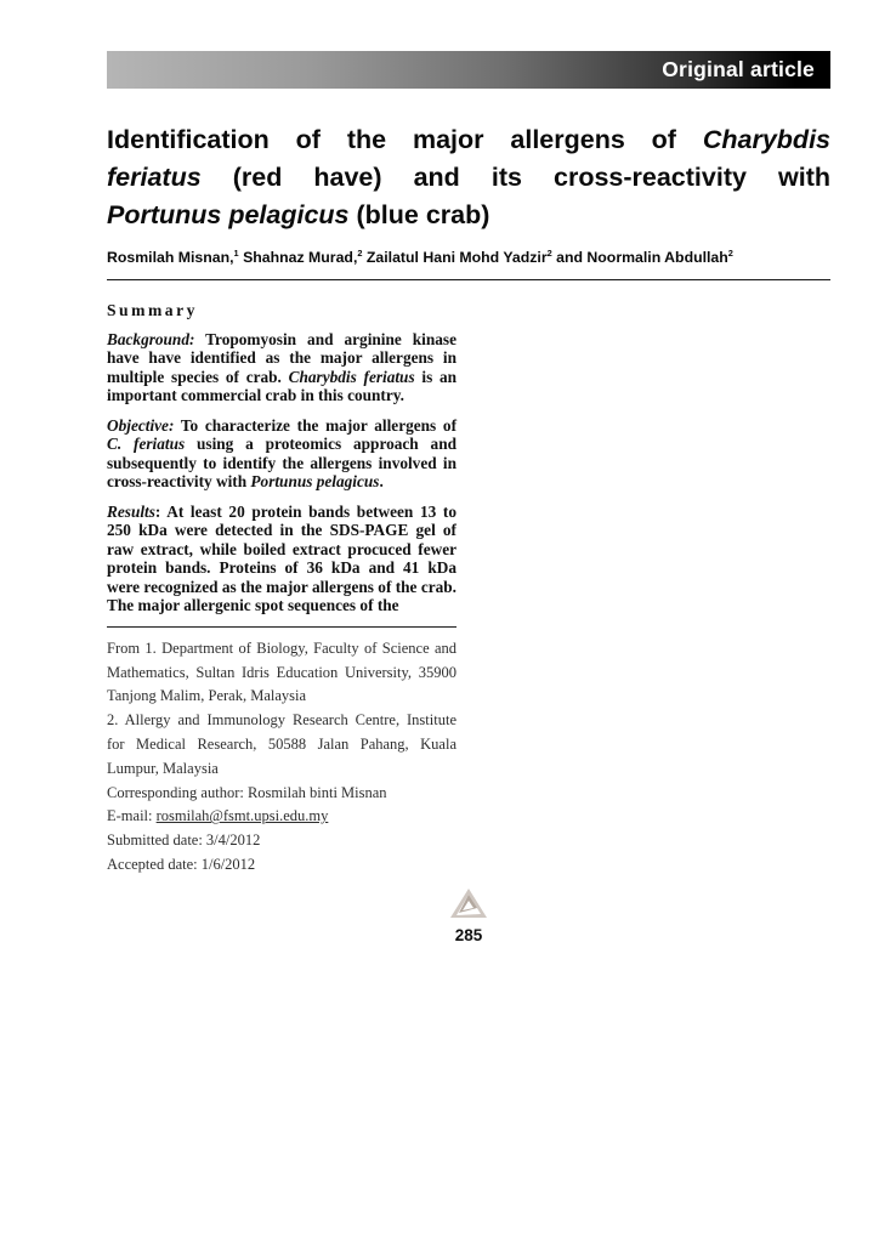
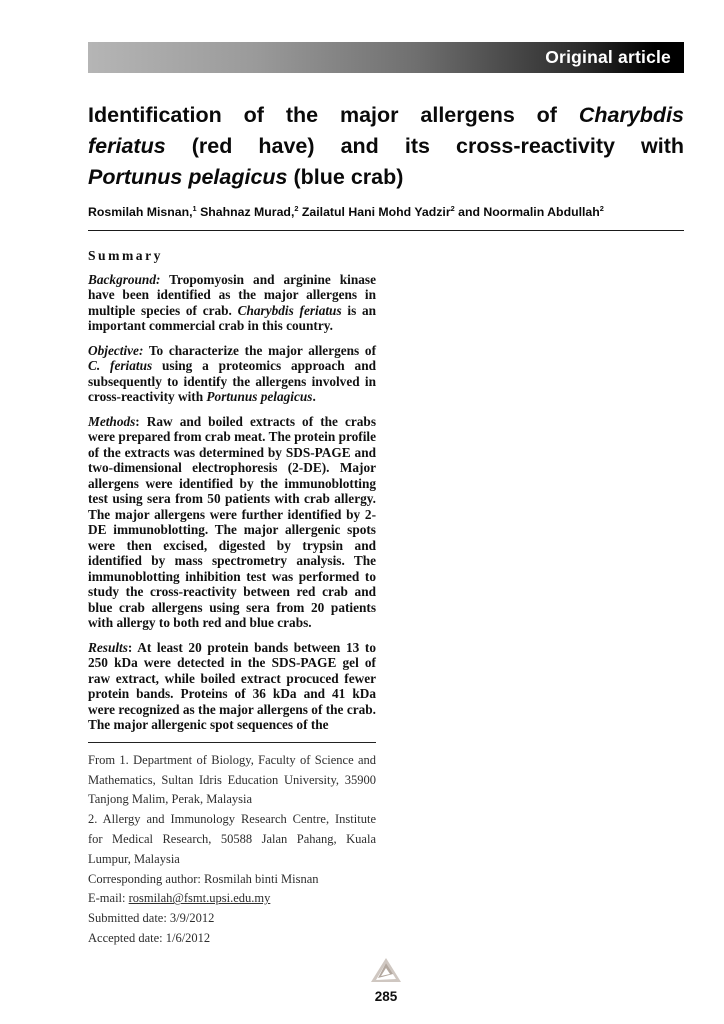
  Original article
  Identification of the major allergens of Charybdis
  feriatus (red have) and its cross-reactivity with
  Portunus pelagicus (blue crab)
  Rosmilah Misnan,1 Shahnaz Murad,2 Zailatul Hani Mohd Yadzir2 and Noormalin Abdullah2
  Summary
- Background: Tropomyosin and arginine kinase have have identified as the major allergens in multiple species of crab. Charybdis feriatus is an important commercial crab in this country.
+ Background: Tropomyosin and arginine kinase have been identified as the major allergens in multiple species of crab. Charybdis feriatus is an important commercial crab in this country.
  Objective: To characterize the major allergens of C. feriatus using a proteomics approach and subsequently to identify the allergens involved in cross-reactivity with Portunus pelagicus.
+ Methods: Raw and boiled extracts of the crabs were prepared from crab meat. The protein profile of the extracts was determined by SDS-PAGE and two-dimensional electrophoresis (2-DE). Major allergens were identified by the immunoblotting test using sera from 50 patients with crab allergy. The major allergens were further identified by 2-DE immunoblotting. The major allergenic spots were then excised, digested by trypsin and identified by mass spectrometry analysis. The immunoblotting inhibition test was performed to study the cross-reactivity between red crab and blue crab allergens using sera from 20 patients with allergy to both red and blue crabs.
  Results: At least 20 protein bands between 13 to 250 kDa were detected in the SDS-PAGE gel of raw extract, while boiled extract procuced fewer protein bands. Proteins of 36 kDa and 41 kDa were recognized as the major allergens of the crab. The major allergenic spot sequences of the
  From 1. Department of Biology, Faculty of Science and Mathematics, Sultan Idris Education University, 35900 Tanjong Malim, Perak, Malaysia
  2. Allergy and Immunology Research Centre, Institute for Medical Research, 50588 Jalan Pahang, Kuala Lumpur, Malaysia
  Corresponding author: Rosmilah binti Misnan
  E-mail: rosmilah@fsmt.upsi.edu.my
- Submitted date: 3/4/2012
+ Submitted date: 3/9/2012
  Accepted date: 1/6/2012
  285
